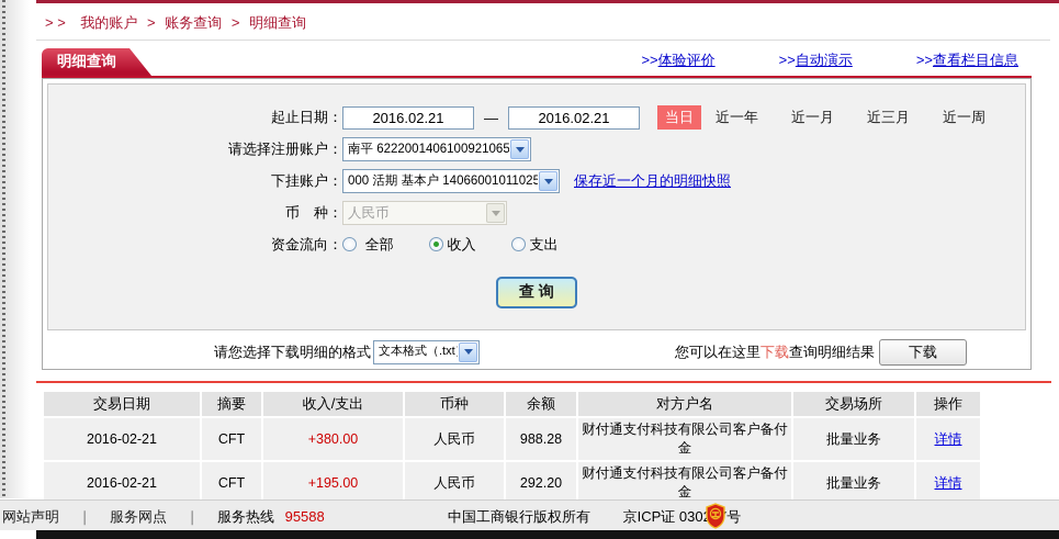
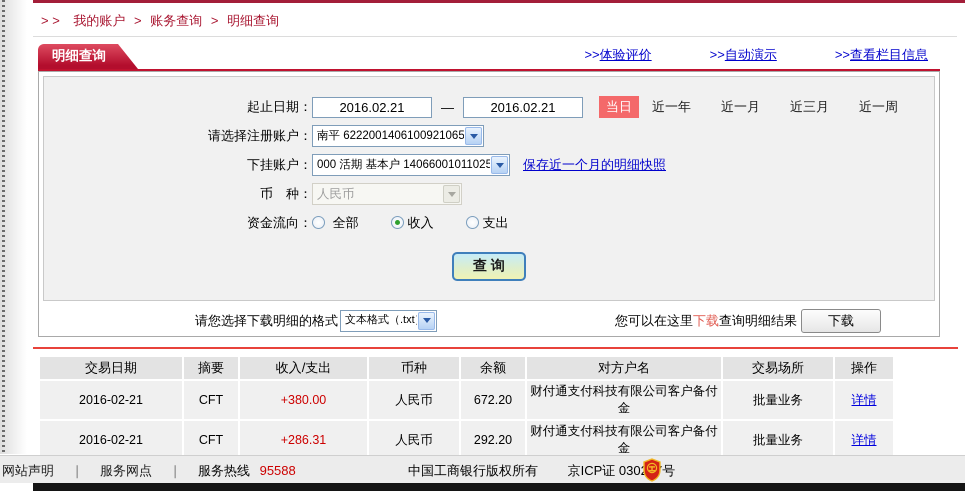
  > > 我的账户 > 账务查询 > 明细查询
  明细查询
  >>体验评价
  >>自动演示
  >>查看栏目信息
  起止日期：
  2016.02.21
  —
  2016.02.21
  当日
  近一年
  近一月
  近三月
  近一周
  请选择注册账户：
  南平 6222001406100921065
  下挂账户：
  000 活期 基本户 14066001011025
  保存近一个月的明细快照
  币 种：
  人民币
  资金流向：
  全部
  收入
  支出
  查 询
  请您选择下载明细的格式
  文本格式（.txt
  您可以在这里下载查询明细结果
  下载
  交易日期	摘要	收入/支出	币种	余额	对方户名	交易场所	操作
- 2016-02-21	CFT	+380.00	人民币	988.28	财付通支付科技有限公司客户备付金	批量业务	详情
+ 2016-02-21	CFT	+380.00	人民币	672.20	财付通支付科技有限公司客户备付金	批量业务	详情
- 2016-02-21	CFT	+195.00	人民币	292.20	财付通支付科技有限公司客户备付金	批量业务	详情
+ 2016-02-21	CFT	+286.31	人民币	292.20	财付通支付科技有限公司客户备付金	批量业务	详情
  网站声明 ｜ 服务网点 ｜ 服务热线 95588
  中国工商银行版权所有 京ICP证 030号
